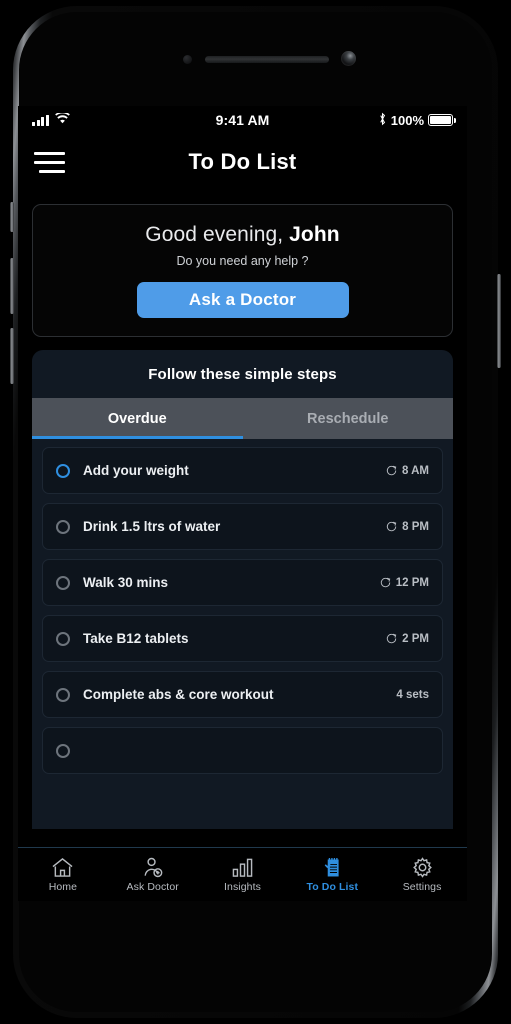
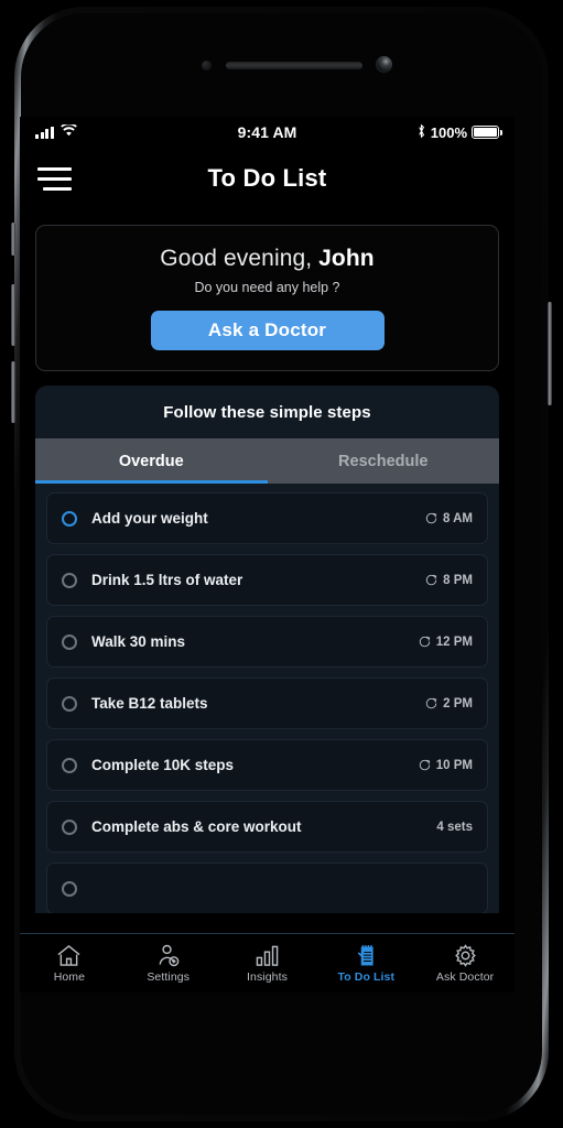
  9:41 AM
  100%
  To Do List
  Good evening, John
  Do you need any help ?
  Ask a Doctor
  Follow these simple steps
  Overdue
  Reschedule
  Add your weight
  8 AM
  Drink 1.5 ltrs of water
  8 PM
  Walk 30 mins
  12 PM
  Take B12 tablets
  2 PM
+ Complete 10K steps
+ 10 PM
  Complete abs & core workout
  4 sets
  Home
- Ask Doctor
+ Settings
  Insights
  To Do List
- Settings
+ Ask Doctor
